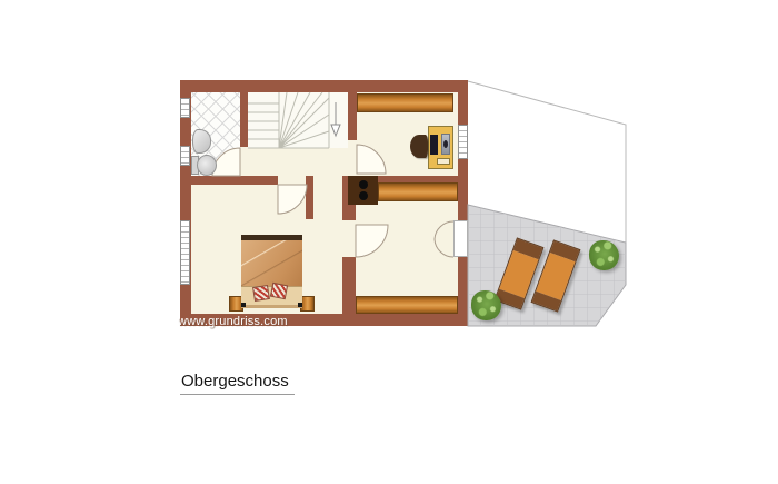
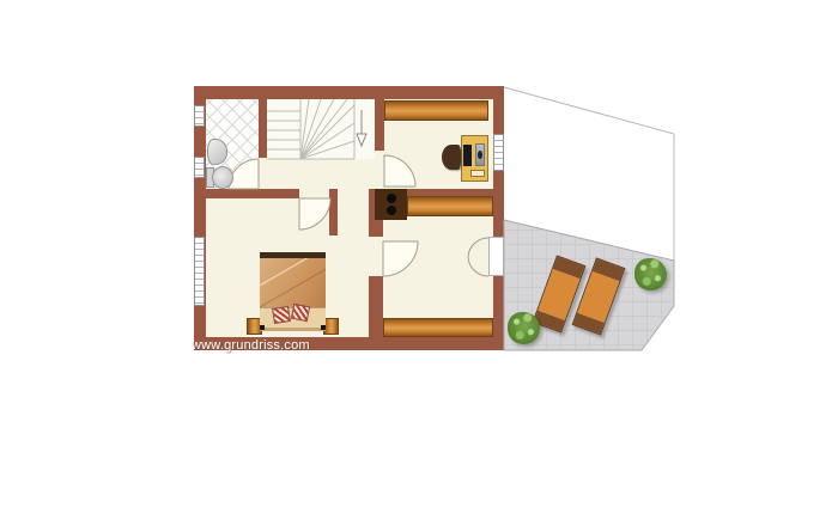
  www.grundriss.com
- Obergeschoss
